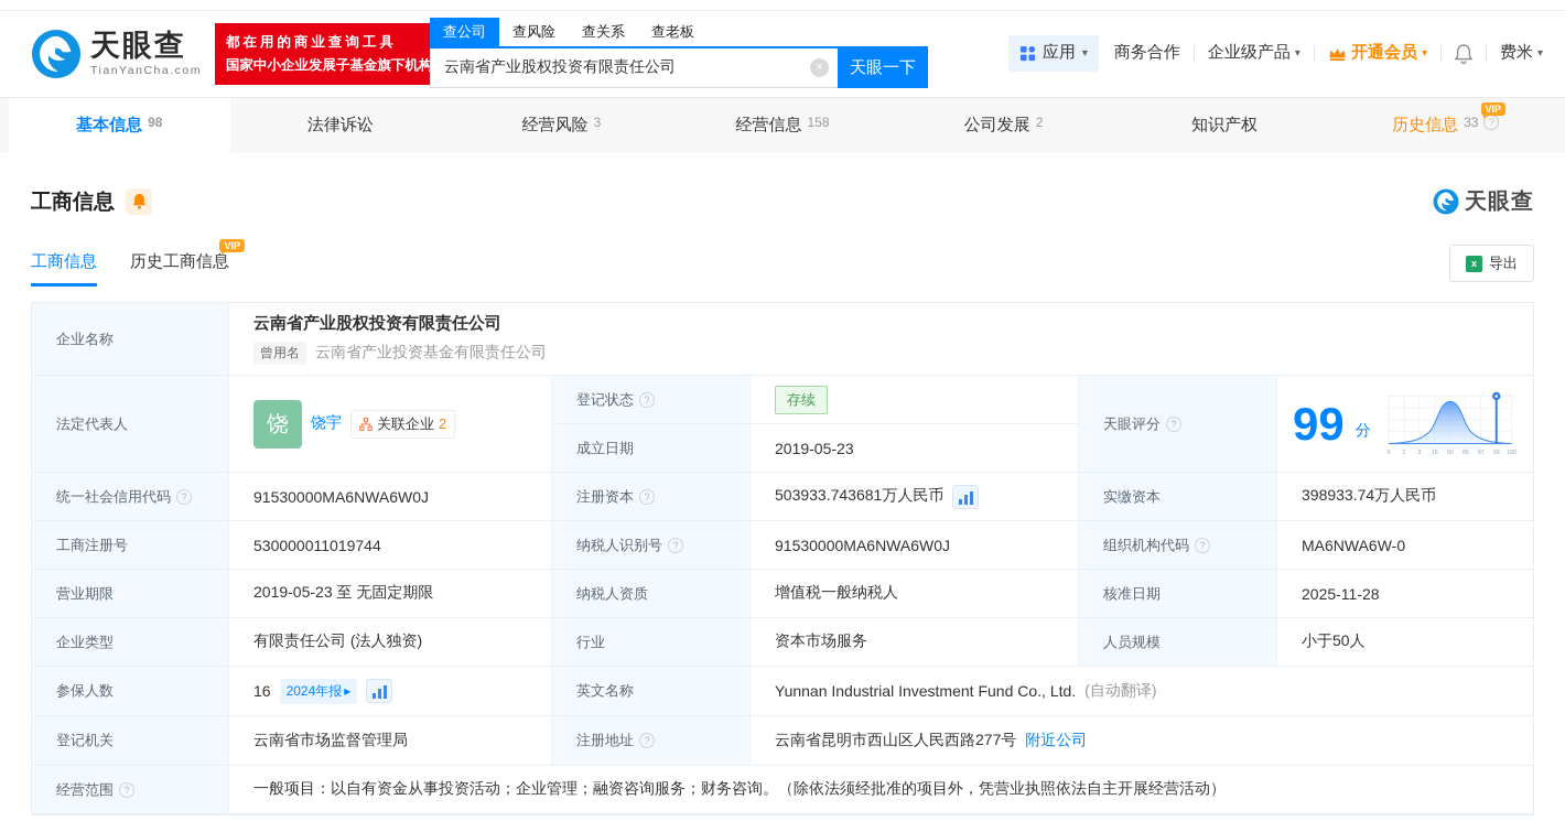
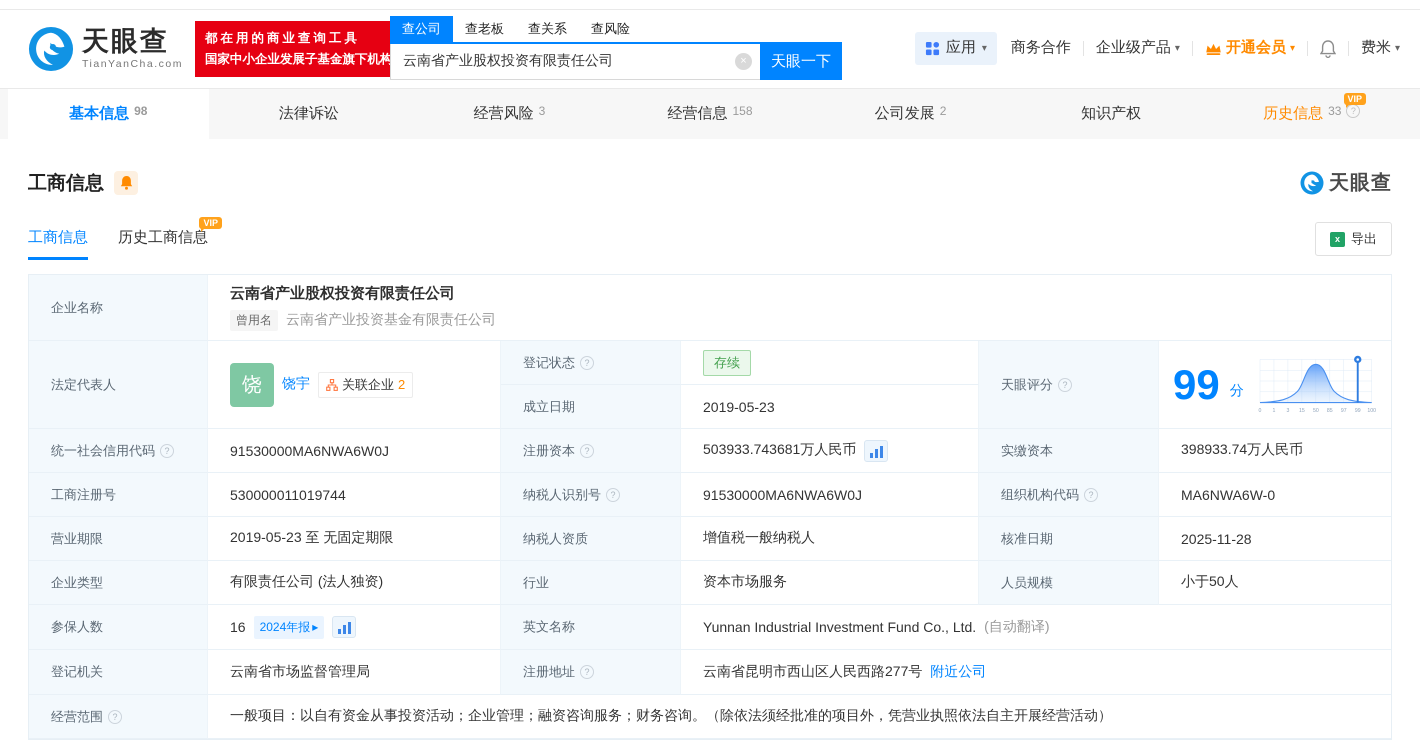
  天眼查
  TianYanCha.com
  都在用的商业查询工具
  国家中小企业发展子基金旗下机构
  查公司
- 查风险
+ 查老板
  查关系
- 查老板
+ 查风险
  云南省产业股权投资有限责任公司
  ×
  天眼一下
  应用
  ▾
  商务合作
  企业级产品
  ▾
  开通会员
  ▾
  费米
  ▾
  基本信息
  98
  法律诉讼
  经营风险
  3
  经营信息
  158
  公司发展
  2
  知识产权
  VIP
  历史信息
  33
  ?
  工商信息
  天眼查
  工商信息
  VIP
  历史工商信息
  x
  导出
  企业名称
  云南省产业股权投资有限责任公司
  曾用名
  云南省产业投资基金有限责任公司
  法定代表人
  饶
  饶宇
  关联企业
  2
  登记状态
  ?
  存续
  成立日期
  2019-05-23
  天眼评分
  ?
  99
  分
  统一社会信用代码
  ?
  91530000MA6NWA6W0J
  注册资本
  ?
  503933.743681万人民币
  实缴资本
  398933.74万人民币
  工商注册号
  530000011019744
  纳税人识别号
  ?
  91530000MA6NWA6W0J
  组织机构代码
  ?
  MA6NWA6W-0
  营业期限
  2019-05-23 至 无固定期限
  纳税人资质
  增值税一般纳税人
  核准日期
  2025-11-28
  企业类型
  有限责任公司 (法人独资)
  行业
  资本市场服务
  人员规模
  小于50人
  参保人数
  16
  2024年报
  ▸
  英文名称
  Yunnan Industrial Investment Fund Co., Ltd.
  (自动翻译)
  登记机关
  云南省市场监督管理局
  注册地址
  ?
  云南省昆明市西山区人民西路277号
  附近公司
  经营范围
  ?
  一般项目：以自有资金从事投资活动；企业管理；融资咨询服务；财务咨询。（除依法须经批准的项目外，凭营业执照依法自主开展经营活动）
